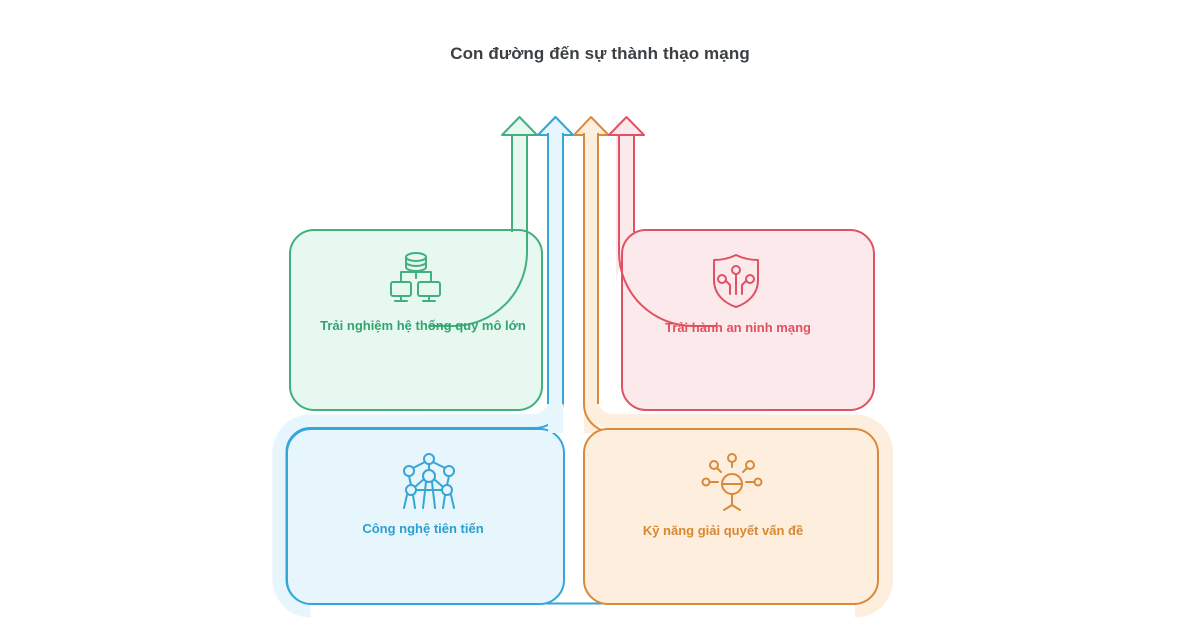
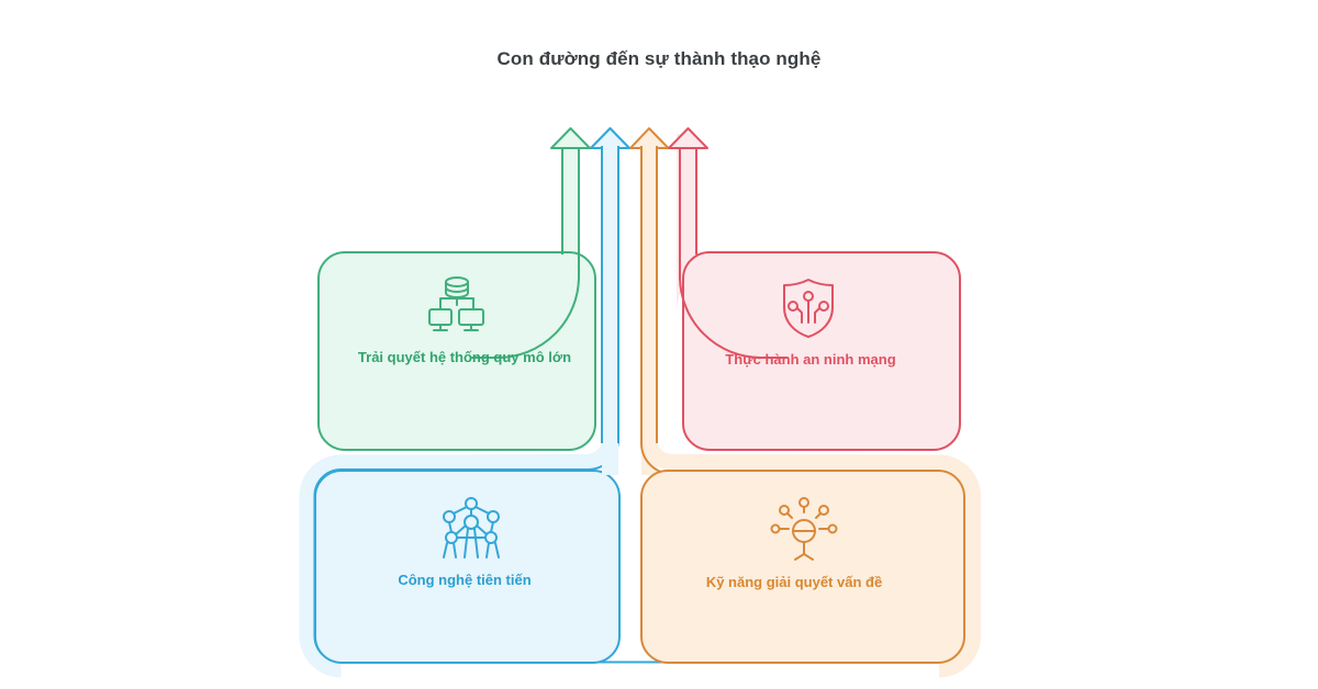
- Con đường đến sự thành thạo mạng
+ Con đường đến sự thành thạo nghệ
- Trải nghiệm hệ thống quy mô lớn
+ Trải quyết hệ thống quy mô lớn
- Trải hành an ninh mạng
+ Thực hành an ninh mạng
  Công nghệ tiên tiến
  Kỹ năng giải quyết vấn đề
